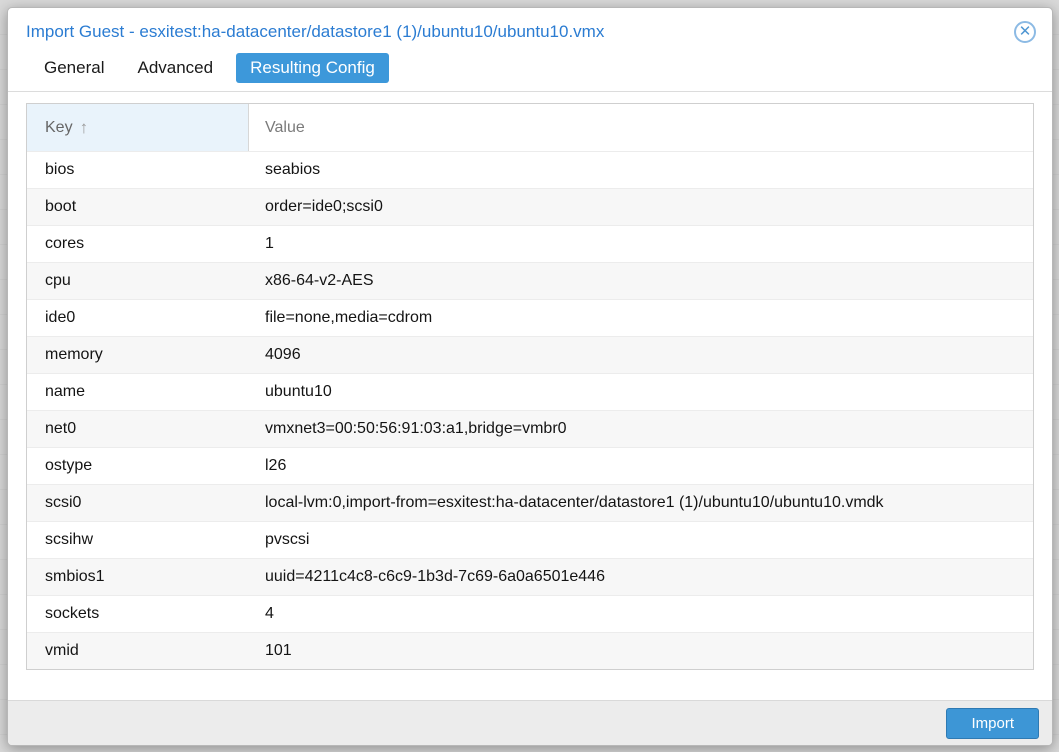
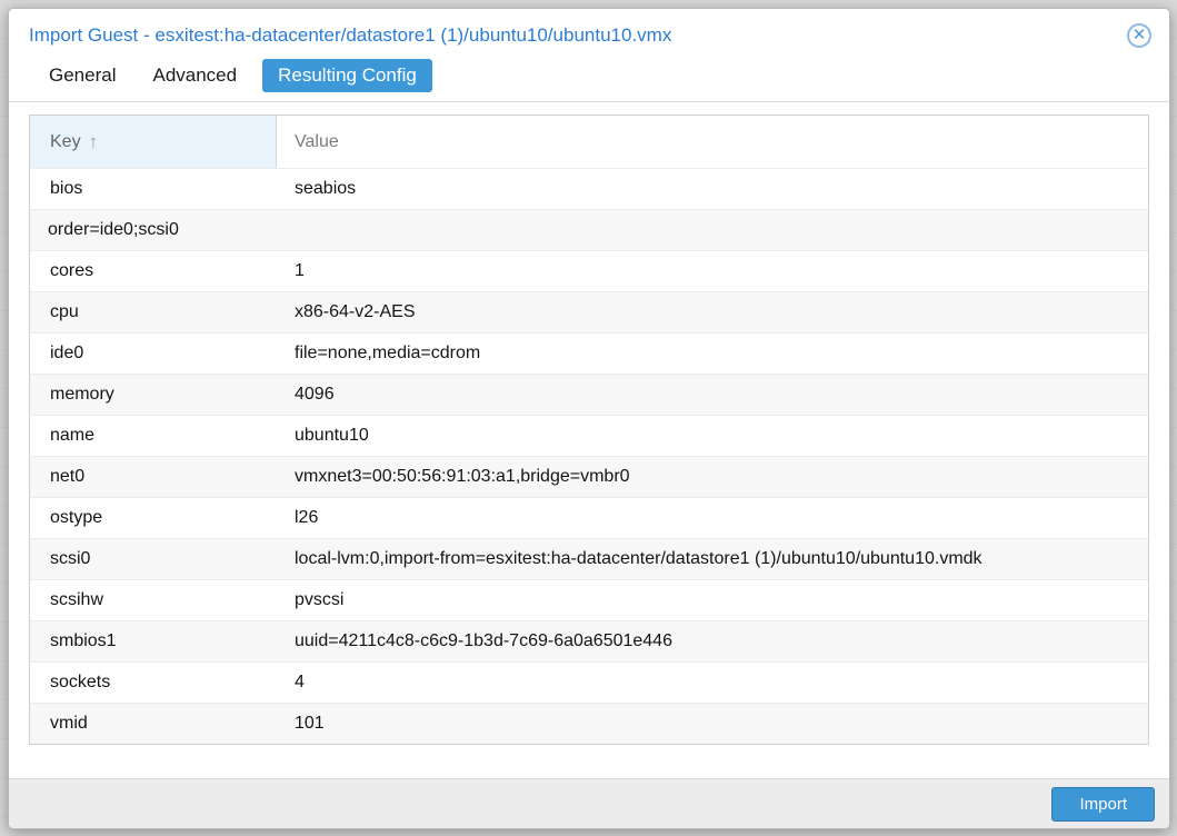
  Import Guest - esxitest:ha-datacenter/datastore1 (1)/ubuntu10/ubuntu10.vmx
  ✕
  General
  Advanced
  Resulting Config
  Key
  ↑
  Value
  bios
  seabios
- boot
  order=ide0;scsi0
  cores
  1
  cpu
  x86-64-v2-AES
  ide0
  file=none,media=cdrom
  memory
  4096
  name
  ubuntu10
  net0
  vmxnet3=00:50:56:91:03:a1,bridge=vmbr0
  ostype
  l26
  scsi0
  local-lvm:0,import-from=esxitest:ha-datacenter/datastore1 (1)/ubuntu10/ubuntu10.vmdk
  scsihw
  pvscsi
  smbios1
  uuid=4211c4c8-c6c9-1b3d-7c69-6a0a6501e446
  sockets
  4
  vmid
  101
  Import
